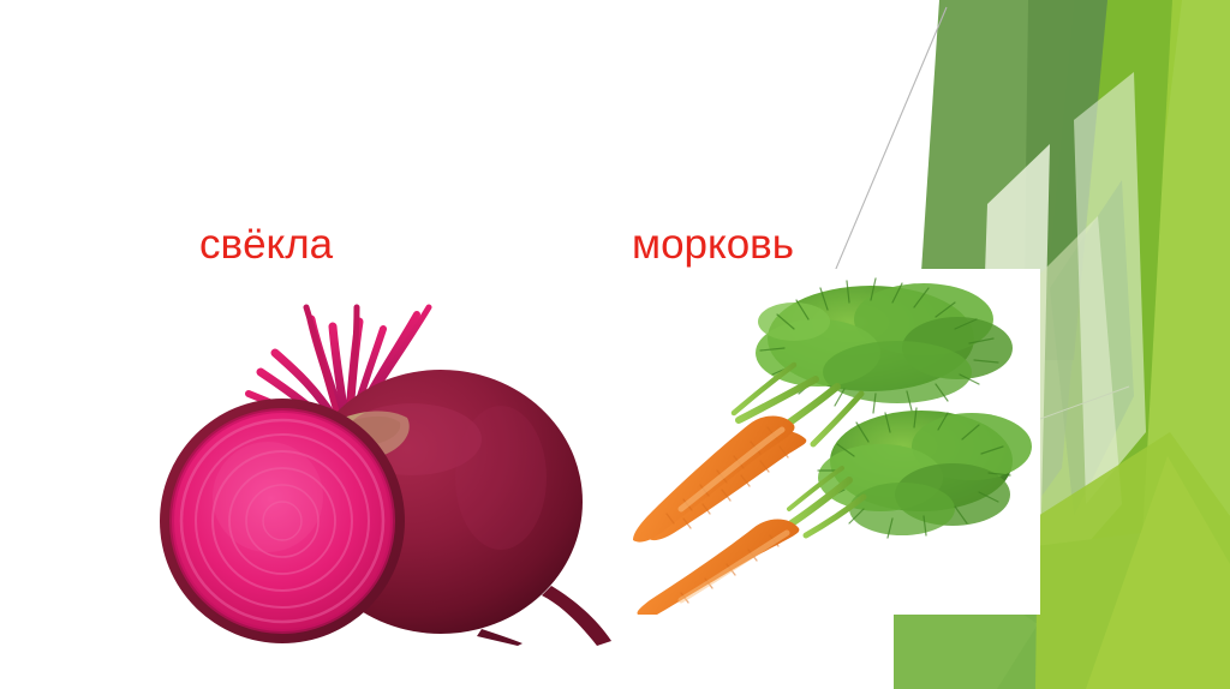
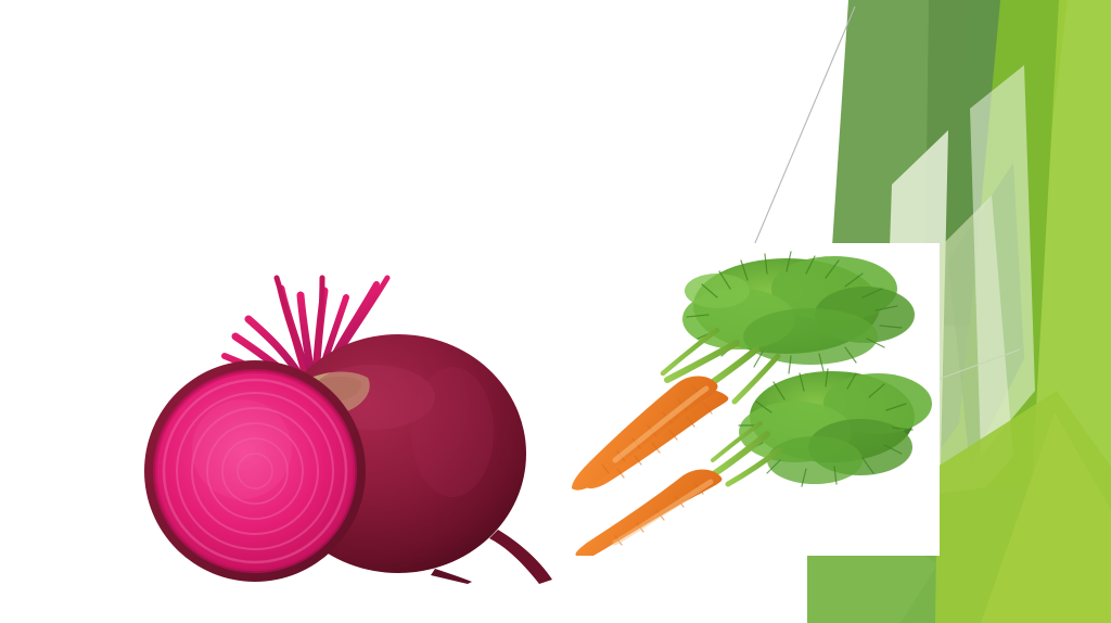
- свёкла
- морковь
